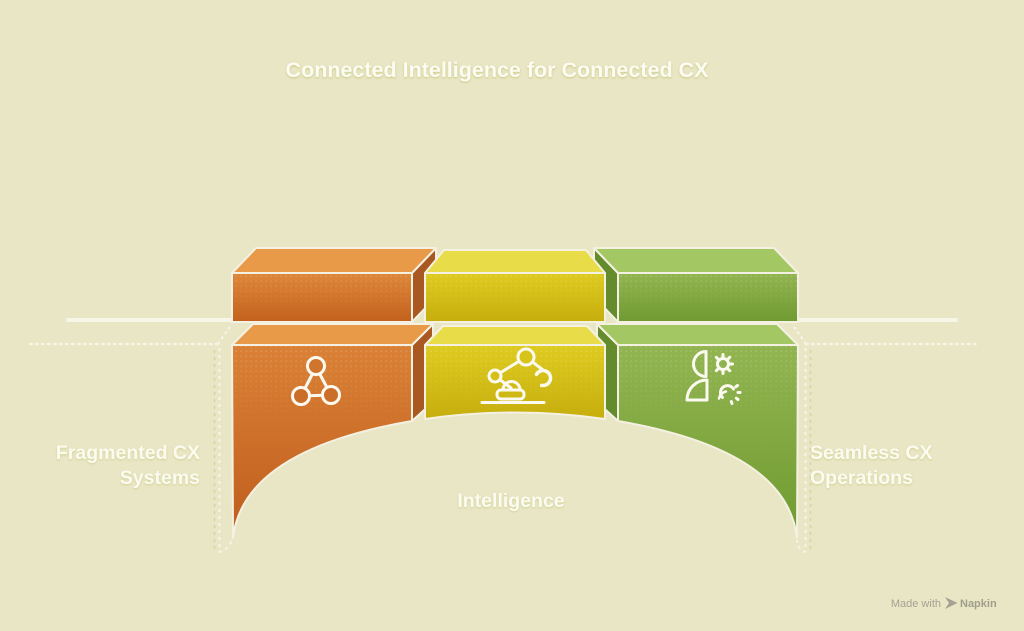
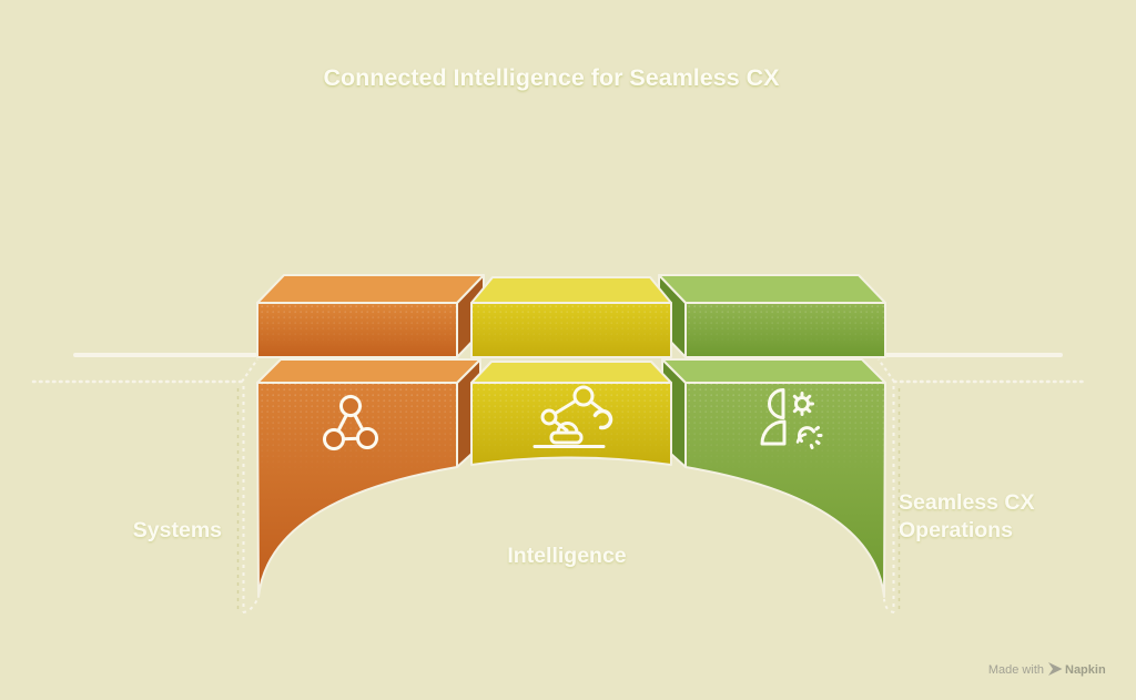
- Connected Intelligence for Connected CX
+ Connected Intelligence for Seamless CX
- Fragmented CX
  Systems
  Intelligence
  Seamless CX
  Operations
  Made with
  Napkin
